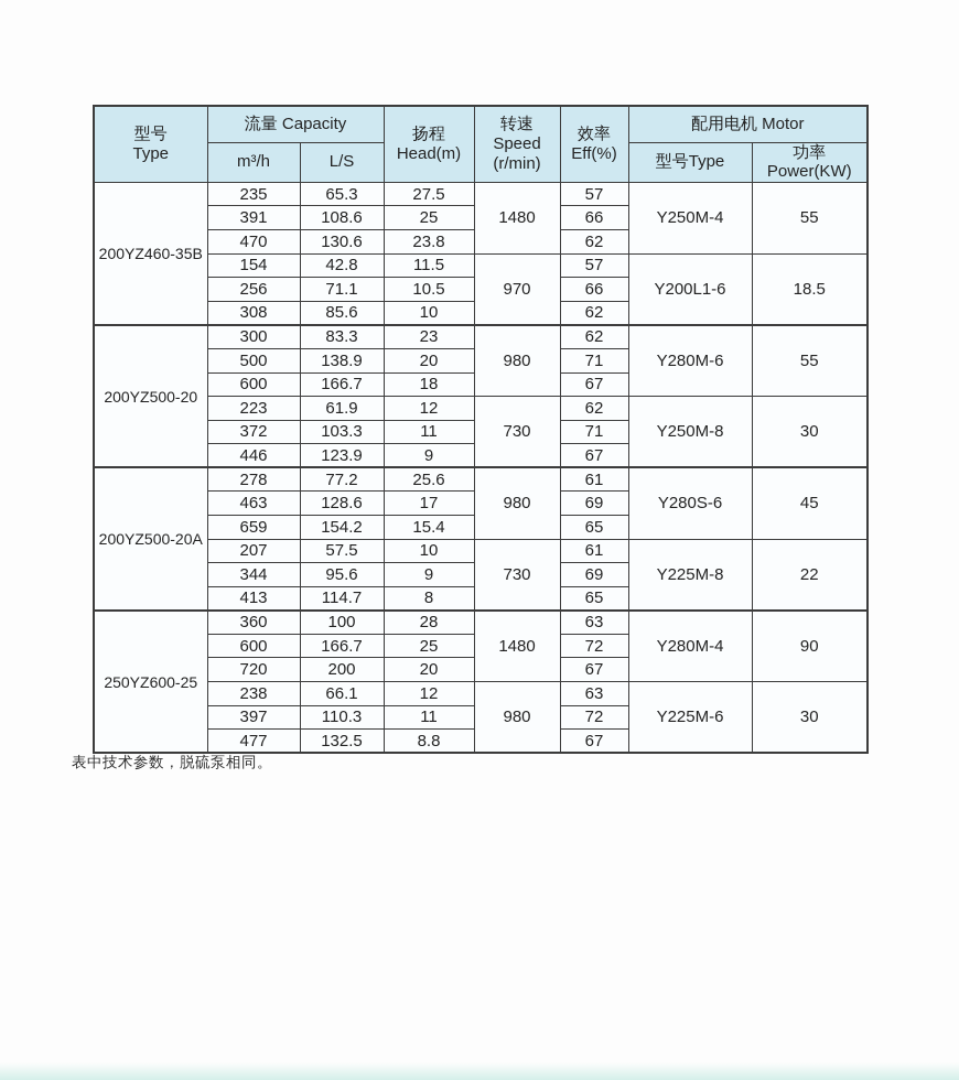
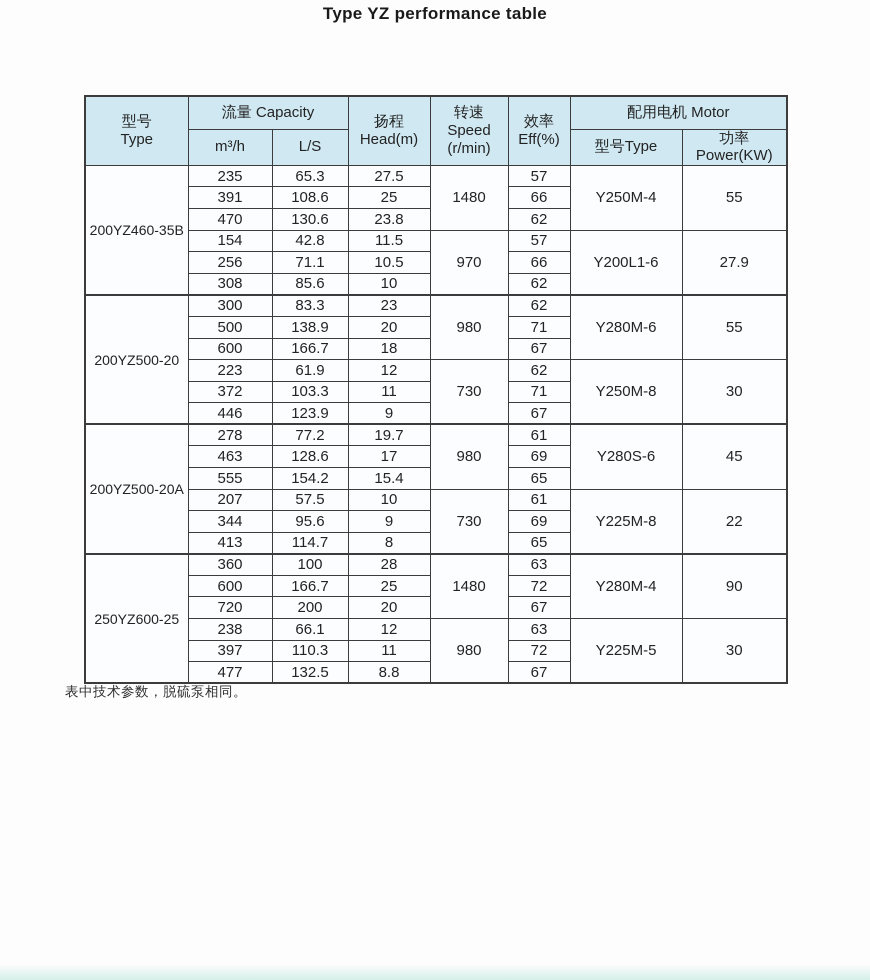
+ Type YZ performance table
  型号 Type	流量 Capacity	扬程 Head(m)	转速 Speed (r/min)	效率 Eff(%)	配用电机 Motor
  m³/h	L/S	型号Type	功率Power(KW)
  200YZ460-35B	235	65.3	27.5	1480	57	Y250M-4	55
  391	108.6	25	66
  470	130.6	23.8	62
- 154	42.8	11.5	970	57	Y200L1-6	18.5
+ 154	42.8	11.5	970	57	Y200L1-6	27.9
  256	71.1	10.5	66
  308	85.6	10	62
  200YZ500-20	300	83.3	23	980	62	Y280M-6	55
  500	138.9	20	71
  600	166.7	18	67
  223	61.9	12	730	62	Y250M-8	30
  372	103.3	11	71
  446	123.9	9	67
- 200YZ500-20A	278	77.2	25.6	980	61	Y280S-6	45
+ 200YZ500-20A	278	77.2	19.7	980	61	Y280S-6	45
  463	128.6	17	69
- 659	154.2	15.4	65
+ 555	154.2	15.4	65
  207	57.5	10	730	61	Y225M-8	22
  344	95.6	9	69
  413	114.7	8	65
  250YZ600-25	360	100	28	1480	63	Y280M-4	90
  600	166.7	25	72
  720	200	20	67
- 238	66.1	12	980	63	Y225M-6	30
+ 238	66.1	12	980	63	Y225M-5	30
  397	110.3	11	72
  477	132.5	8.8	67
  表中技术参数，脱硫泵相同。
